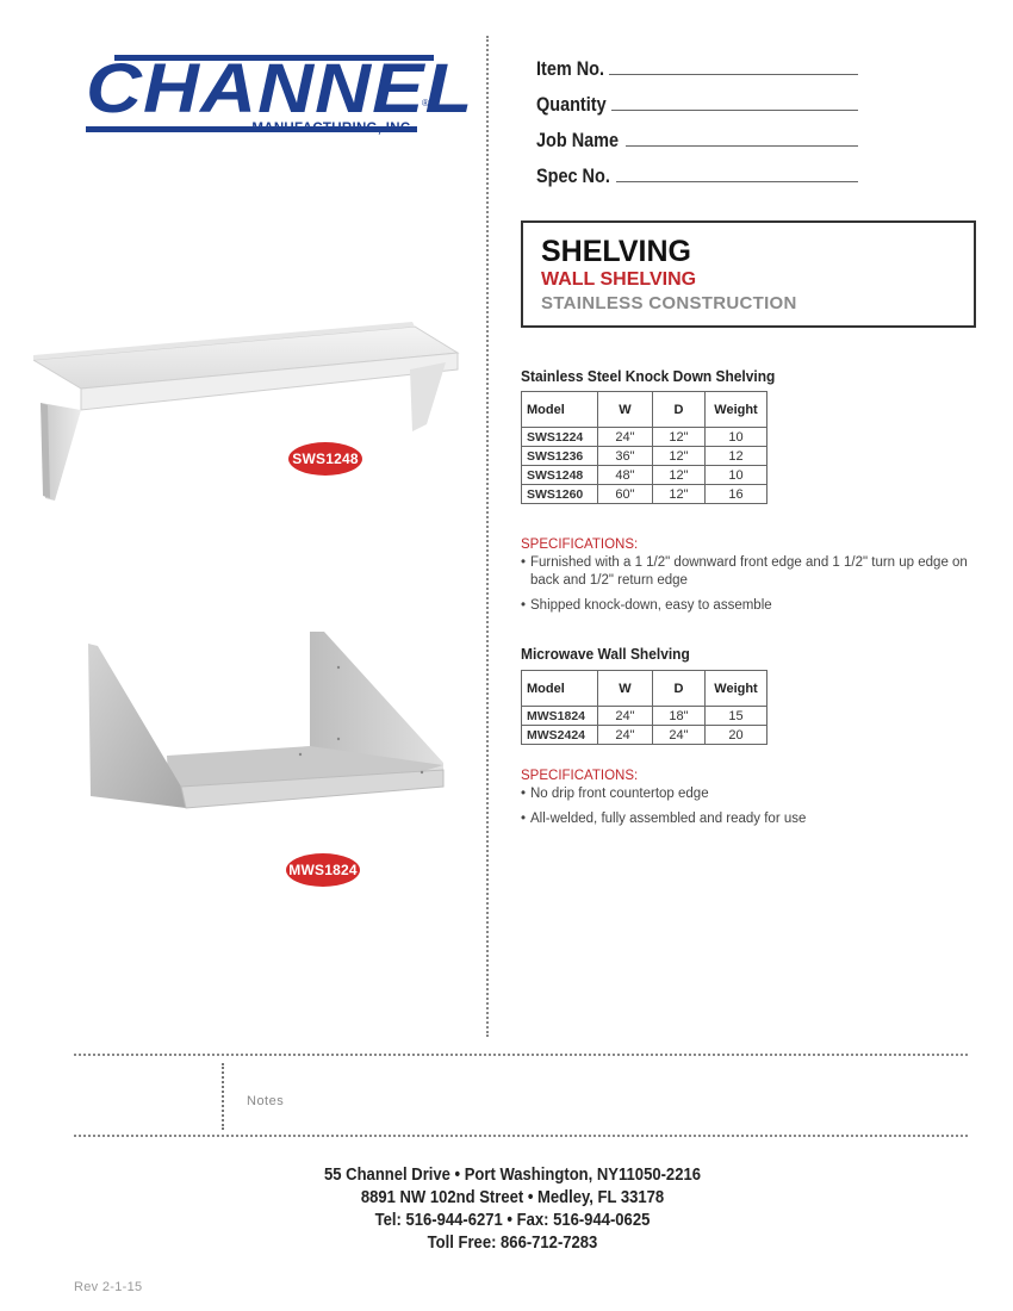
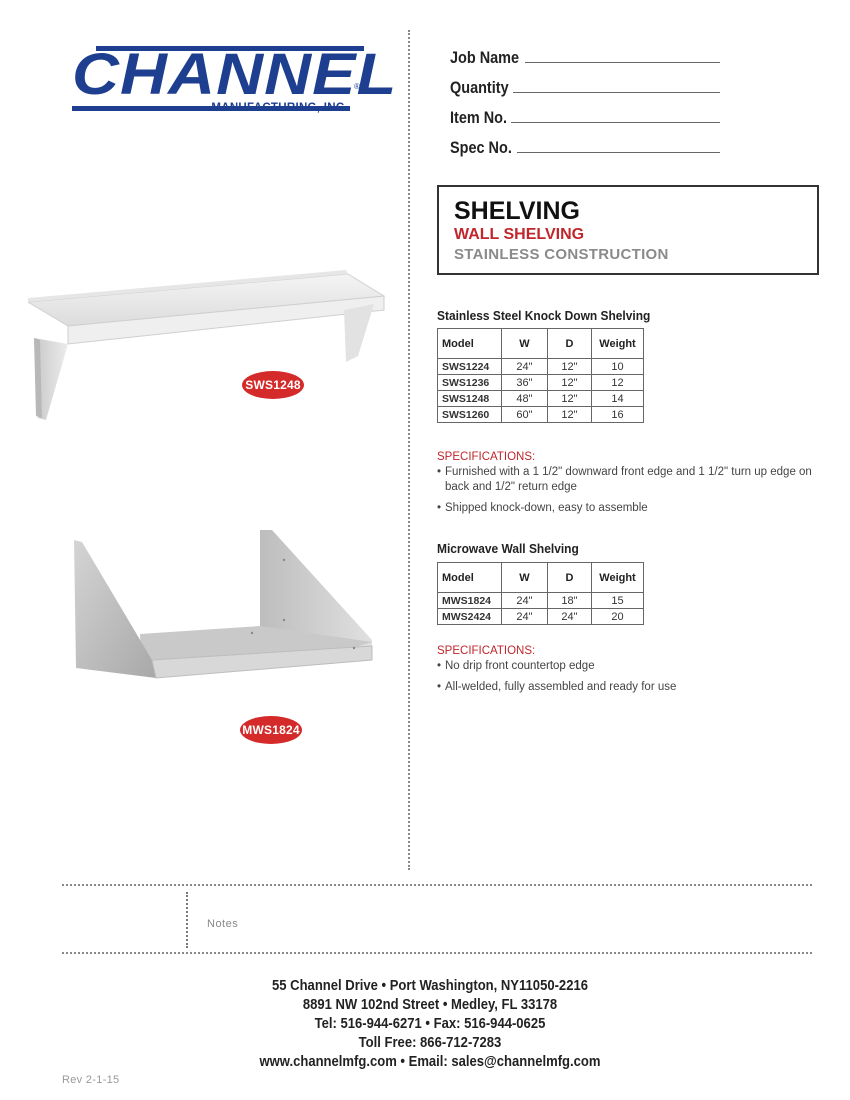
  CHANNEL
  ®
  MANUFACTURING, INC.
- Item No.
+ Job Name
  Quantity
- Job Name
+ Item No.
  Spec No.
  SHELVING
  WALL SHELVING
  STAINLESS CONSTRUCTION
  Stainless Steel Knock Down Shelving
  Model	W	D	Weight
  SWS1224	24"	12"	10
  SWS1236	36"	12"	12
- SWS1248	48"	12"	10
+ SWS1248	48"	12"	14
  SWS1260	60"	12"	16
  SPECIFICATIONS:
  Furnished with a 1 1/2" downward front edge and 1 1/2" turn up edge on back and 1/2" return edge
  Shipped knock-down, easy to assemble
  Microwave Wall Shelving
  Model	W	D	Weight
  MWS1824	24"	18"	15
  MWS2424	24"	24"	20
  SPECIFICATIONS:
  No drip front countertop edge
  All-welded, fully assembled and ready for use
  SWS1248
  MWS1824
  Notes
  55 Channel Drive • Port Washington, NY11050-2216
  8891 NW 102nd Street • Medley, FL 33178
  Tel: 516-944-6271 • Fax: 516-944-0625
  Toll Free: 866-712-7283
+ www.channelmfg.com • Email: sales@channelmfg.com
  Rev 2-1-15
